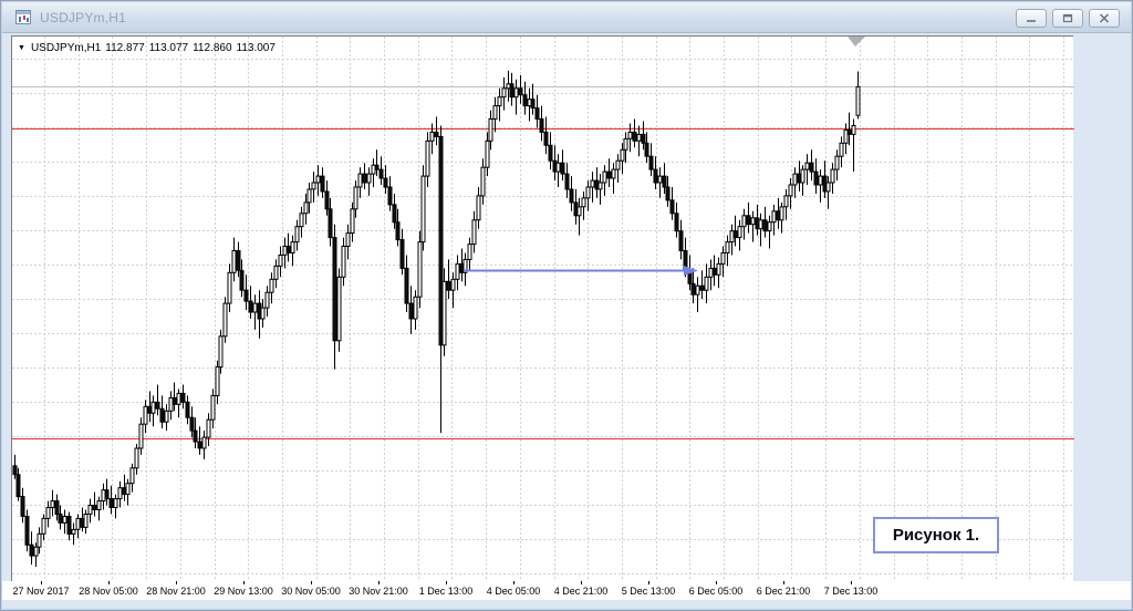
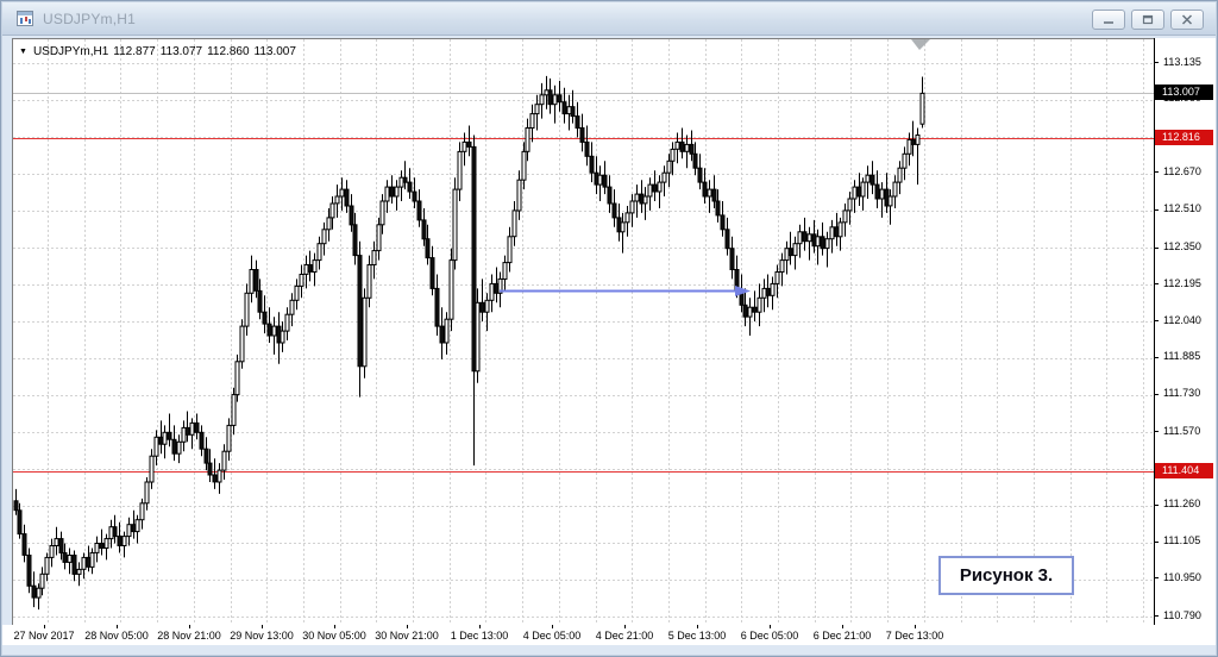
  USDJPYm,H1
  USDJPYm,H1 112.877 113.077 112.860 113.007
- Рисунок 1.
+ Рисунок 3.
+ 113.135
+ 112.670
+ 112.510
+ 112.350
+ 112.195
+ 112.040
+ 111.885
+ 111.730
+ 111.570
+ 111.260
+ 111.105
+ 110.950
+ 110.790
+ 112.816
+ 111.404
+ 113.007
  27 Nov 2017
  28 Nov 05:00
  28 Nov 21:00
  29 Nov 13:00
  30 Nov 05:00
  30 Nov 21:00
  1 Dec 13:00
  4 Dec 05:00
  4 Dec 21:00
  5 Dec 13:00
  6 Dec 05:00
  6 Dec 21:00
  7 Dec 13:00
